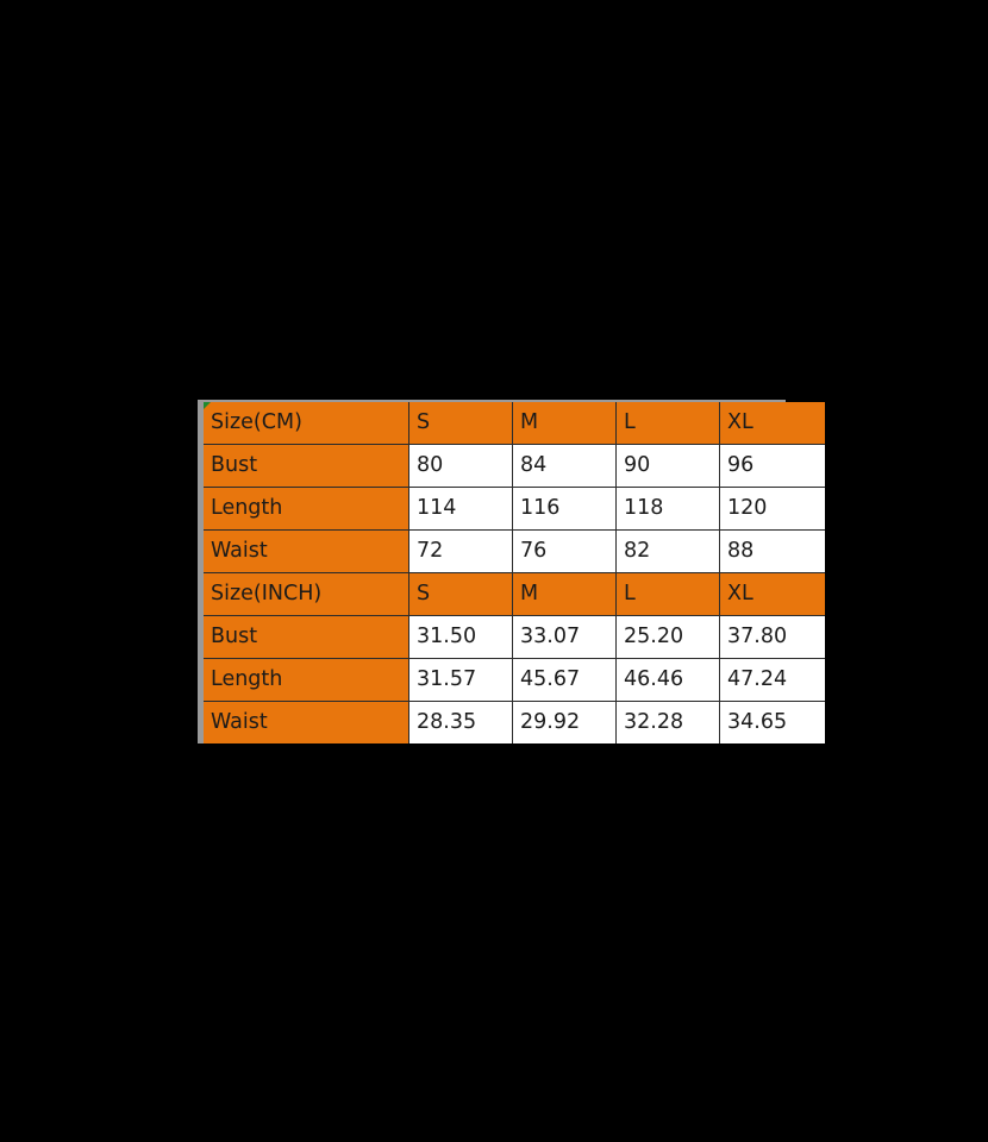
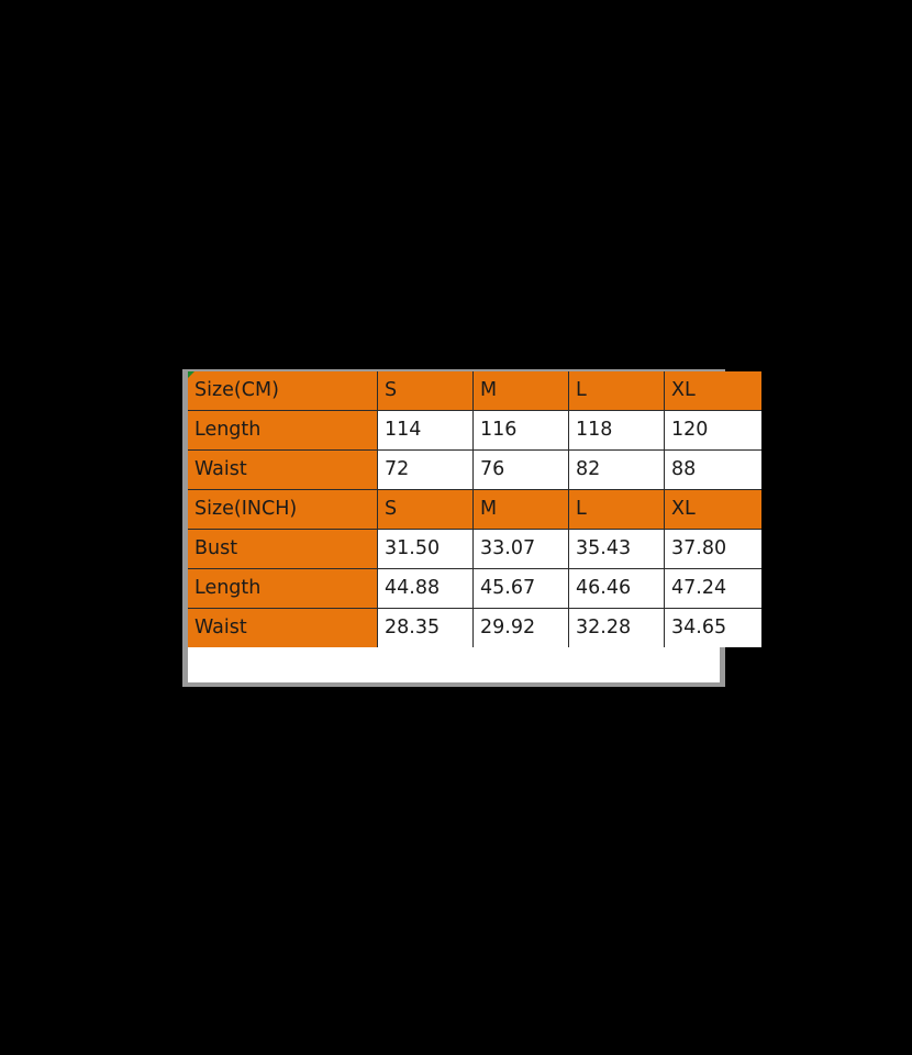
  Size(CM)	S	M	L	XL
- Bust	80	84	90	96
  Length	114	116	118	120
  Waist	72	76	82	88
  Size(INCH)	S	M	L	XL
- Bust	31.50	33.07	25.20	37.80
+ Bust	31.50	33.07	35.43	37.80
- Length	31.57	45.67	46.46	47.24
+ Length	44.88	45.67	46.46	47.24
  Waist	28.35	29.92	32.28	34.65
